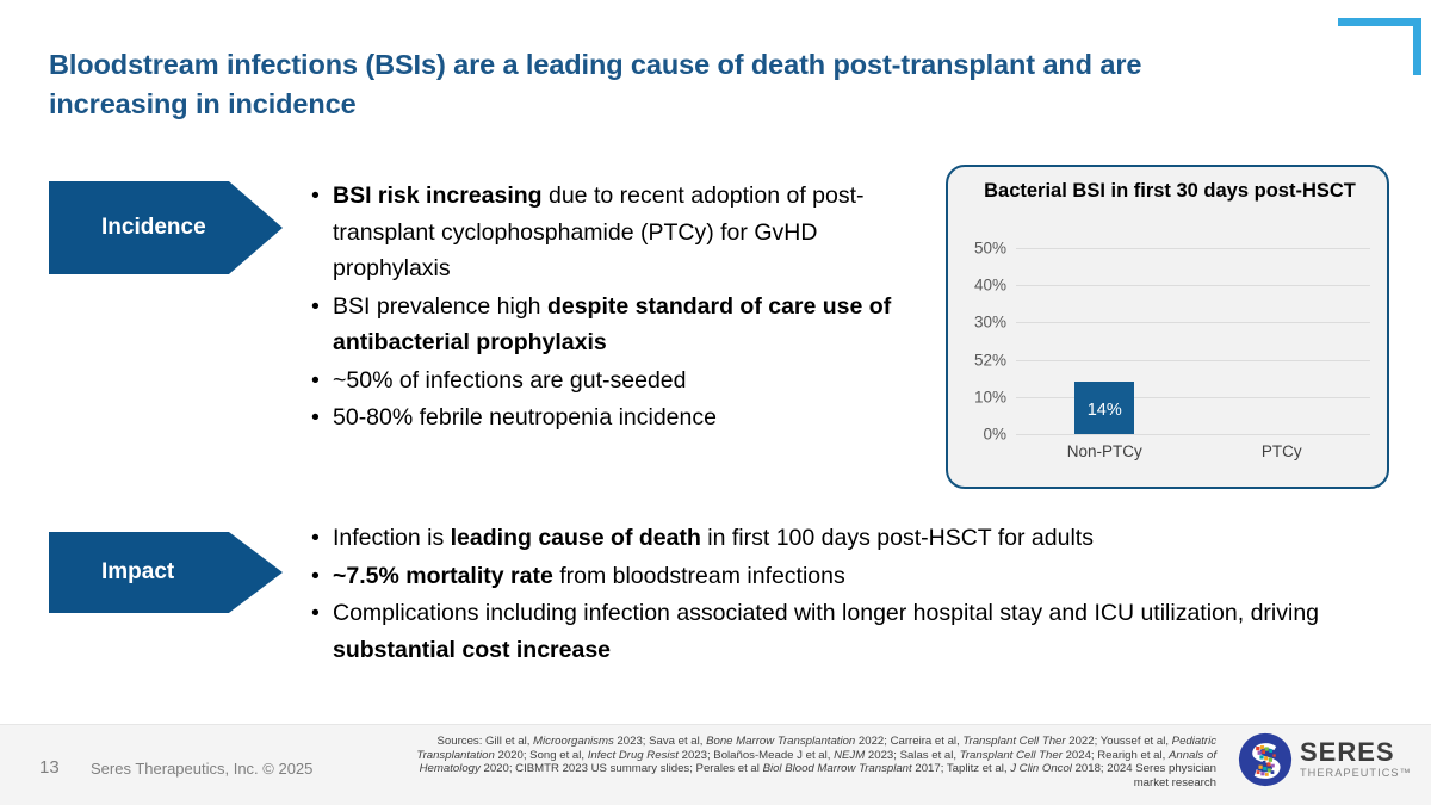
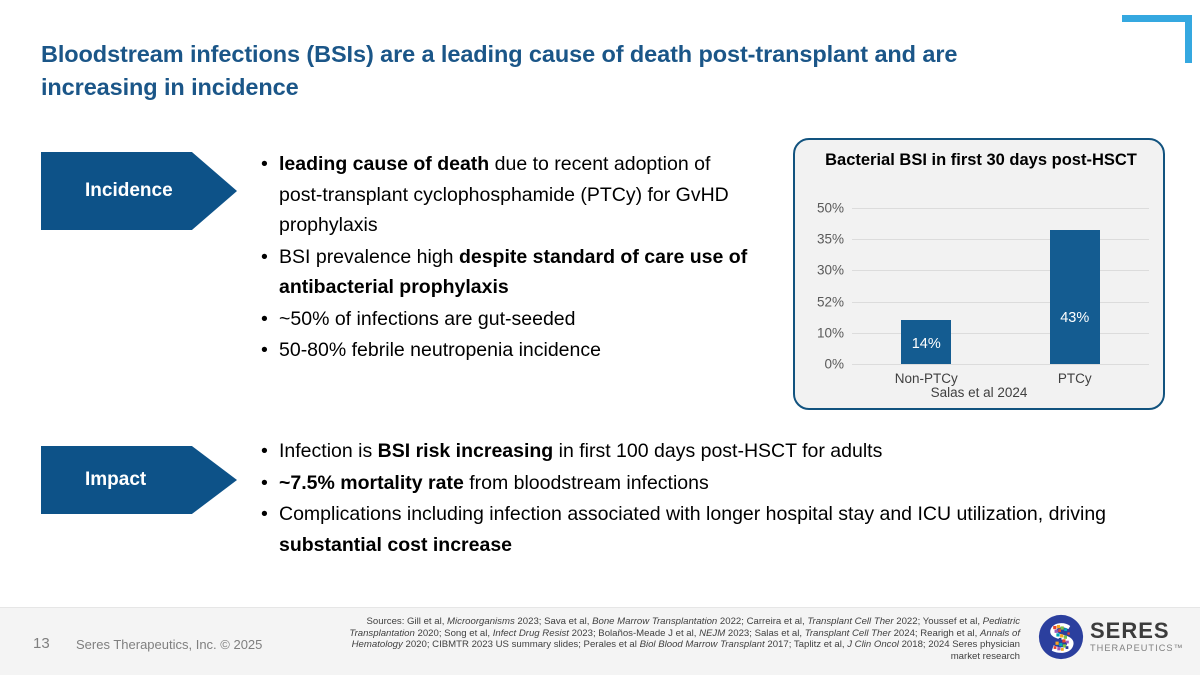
  Bloodstream infections (BSIs) are a leading cause of death post-transplant and are increasing in incidence
  Incidence
- BSI risk increasing due to recent adoption of post-transplant cyclophosphamide (PTCy) for GvHD prophylaxis
+ leading cause of death due to recent adoption of post-transplant cyclophosphamide (PTCy) for GvHD prophylaxis
  BSI prevalence high despite standard of care use of antibacterial prophylaxis
  ~50% of infections are gut-seeded
  50-80% febrile neutropenia incidence
  Impact
- Infection is leading cause of death in first 100 days post-HSCT for adults
+ Infection is BSI risk increasing in first 100 days post-HSCT for adults
  ~7.5% mortality rate from bloodstream infections
  Complications including infection associated with longer hospital stay and ICU utilization, driving substantial cost increase
  Bacterial BSI in first 30 days post-HSCT
  50%
- 40%
+ 35%
  30%
  52%
  10%
  0%
  14%
  Non-PTCy
+ 43%
  PTCy
+ Salas et al 2024
  13
  Seres Therapeutics, Inc. © 2025
  Sources: Gill et al, Microorganisms 2023; Sava et al, Bone Marrow Transplantation 2022; Carreira et al, Transplant Cell Ther 2022; Youssef et al, Pediatric Transplantation 2020; Song et al, Infect Drug Resist 2023; Bolaños-Meade J et al, NEJM 2023; Salas et al, Transplant Cell Ther 2024; Rearigh et al, Annals of Hematology 2020; CIBMTR 2023 US summary slides; Perales et al Biol Blood Marrow Transplant 2017; Taplitz et al, J Clin Oncol 2018; 2024 Seres physician market research
  SERES
  THERAPEUTICS™
